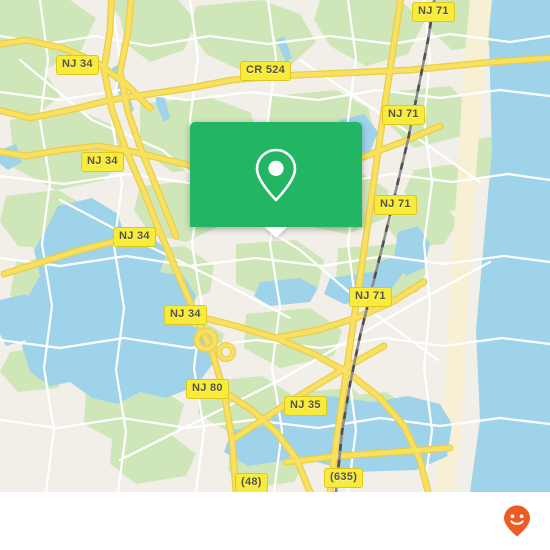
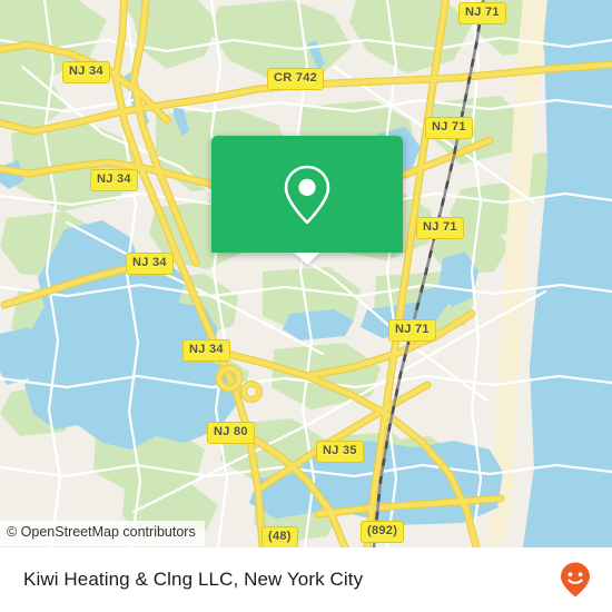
  NJ 71
  NJ 34
- CR 524
+ CR 742
  NJ 71
  NJ 34
  NJ 71
  NJ 34
  NJ 71
  NJ 34
  NJ 80
  NJ 35
  (48)
- (635)
+ (892)
+ © OpenStreetMap contributors
+ Kiwi Heating & Clng LLC, New York City
